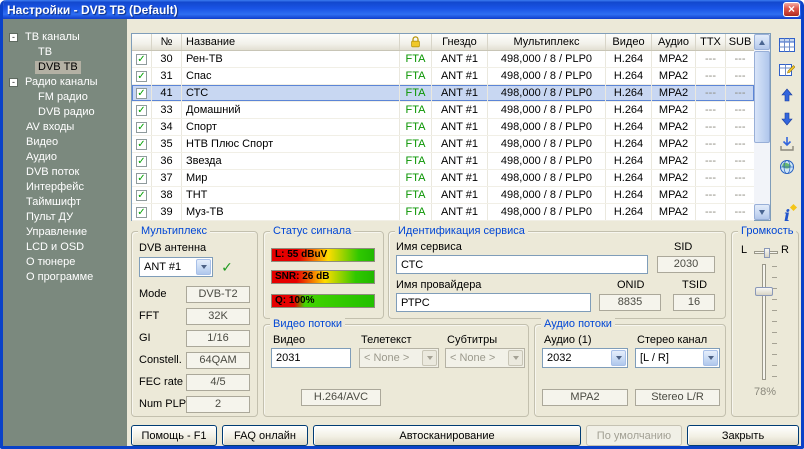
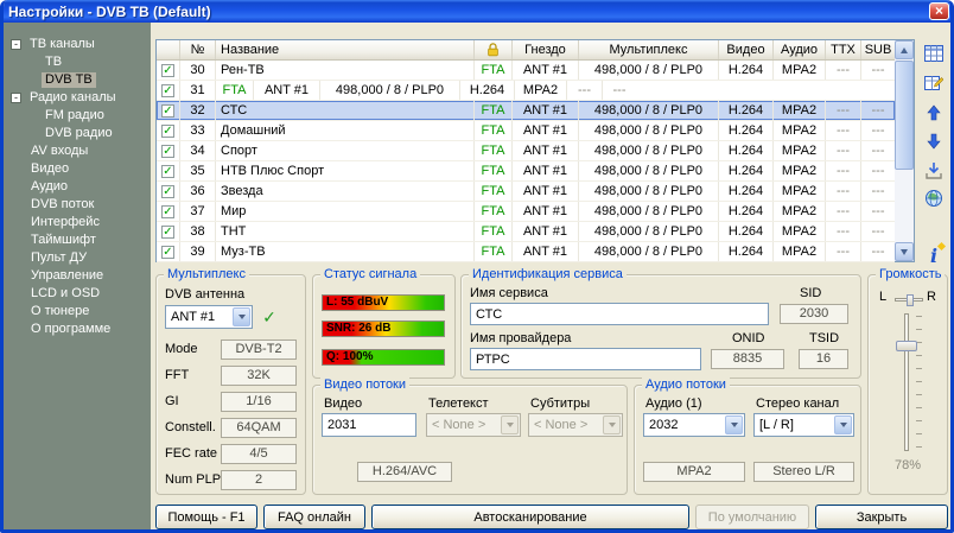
  Настройки - DVB ТВ (Default)
  ×
  -
  ТВ каналы
  ТВ
  DVB ТВ
  -
  Радио каналы
  FM радио
  DVB радио
  AV входы
  Видео
  Аудио
  DVB поток
  Интерфейс
  Таймшифт
  Пульт ДУ
  Управление
  LCD и OSD
  О тюнере
  О программе
  №
  Название
  Гнездо
  Мультиплекс
  Видео
  Аудио
  TTX
  SUB
  ✓
  30
  Рен-ТВ
  FTA
  ANT #1
  498,000 / 8 / PLP0
  H.264
  MPA2
  ---
  ---
  ✓
  31
- Спас
  FTA
  ANT #1
  498,000 / 8 / PLP0
  H.264
  MPA2
  ---
  ---
  ✓
- 41
+ 32
  СТС
  FTA
  ANT #1
  498,000 / 8 / PLP0
  H.264
  MPA2
  ---
  ---
  ✓
  33
  Домашний
  FTA
  ANT #1
  498,000 / 8 / PLP0
  H.264
  MPA2
  ---
  ---
  ✓
  34
  Спорт
  FTA
  ANT #1
  498,000 / 8 / PLP0
  H.264
  MPA2
  ---
  ---
  ✓
  35
  НТВ Плюс Спорт
  FTA
  ANT #1
  498,000 / 8 / PLP0
  H.264
  MPA2
  ---
  ---
  ✓
  36
  Звезда
  FTA
  ANT #1
  498,000 / 8 / PLP0
  H.264
  MPA2
  ---
  ---
  ✓
  37
  Мир
  FTA
  ANT #1
  498,000 / 8 / PLP0
  H.264
  MPA2
  ---
  ---
  ✓
  38
  ТНТ
  FTA
  ANT #1
  498,000 / 8 / PLP0
  H.264
  MPA2
  ---
  ---
  ✓
  39
  Муз-ТВ
  FTA
  ANT #1
  498,000 / 8 / PLP0
  H.264
  MPA2
  ---
  ---
  i
  Мультиплекс
  DVB антенна
  ANT #1
  ✓
  Mode
  DVB-T2
  FFT
  32K
  GI
  1/16
  Constell.
  64QAM
  FEC rate
  4/5
  Num PLP
  2
  Статус сигнала
  L: 55 dBuV
  SNR: 26 dB
  Q: 100%
  Идентификация сервиса
  Имя сервиса
  SID
  СТС
  2030
  Имя провайдера
  ONID
  TSID
  РТРС
  8835
  16
  Видео потоки
  Видео
  Телетекст
  Субтитры
  2031
  < None >
  < None >
  H.264/AVC
  Аудио потоки
  Аудио (1)
  Стерео канал
  2032
  [L / R]
  MPA2
  Stereo L/R
  Громкость
  L
  R
  78%
  Помощь - F1
  FAQ онлайн
  Автосканирование
  По умолчанию
  Закрыть
